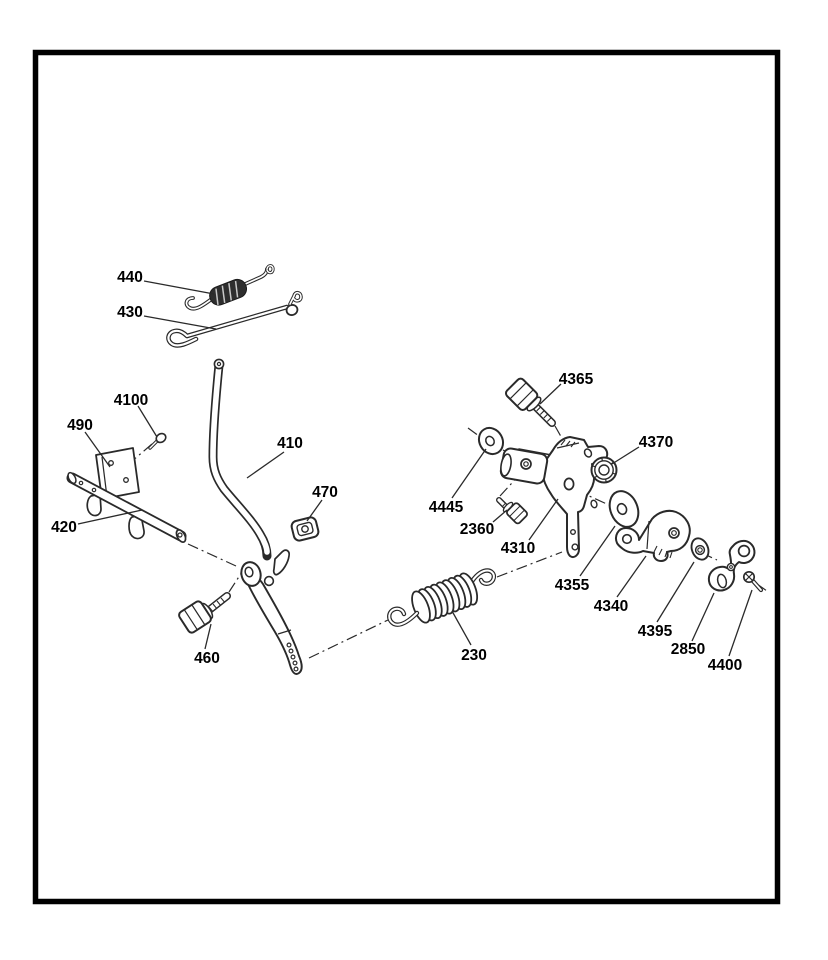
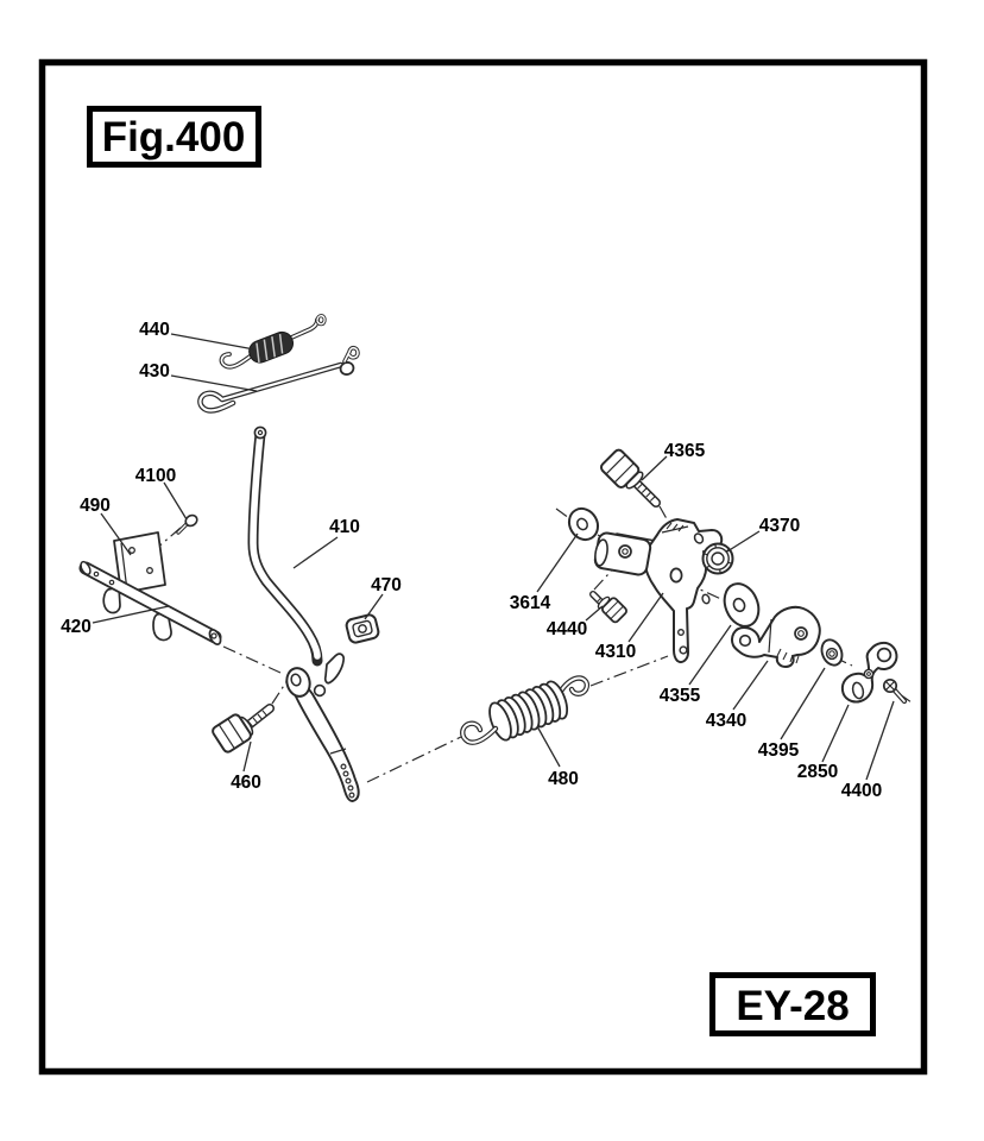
  440
  430
  4100
  490
  410
  470
  420
  460
- 230
+ 480
  4365
  4370
- 4445
+ 3614
- 2360
+ 4440
  4310
  4355
  4340
  4395
  2850
  4400
+ Fig.400
+ EY-28
